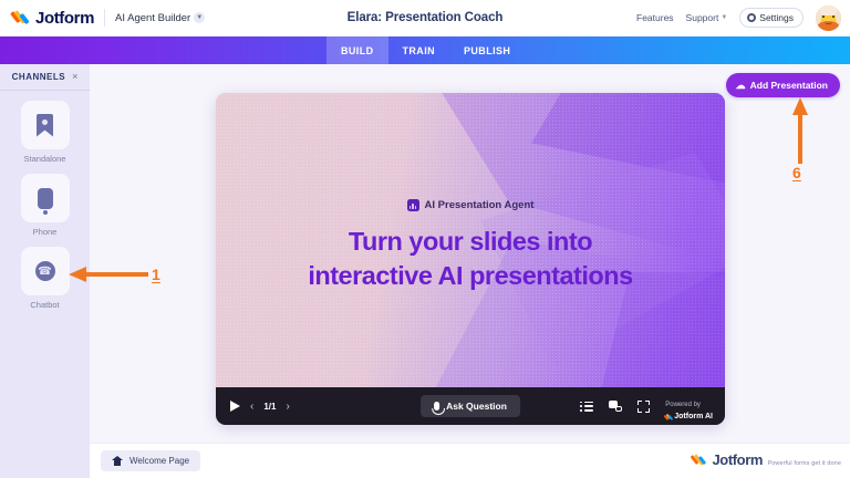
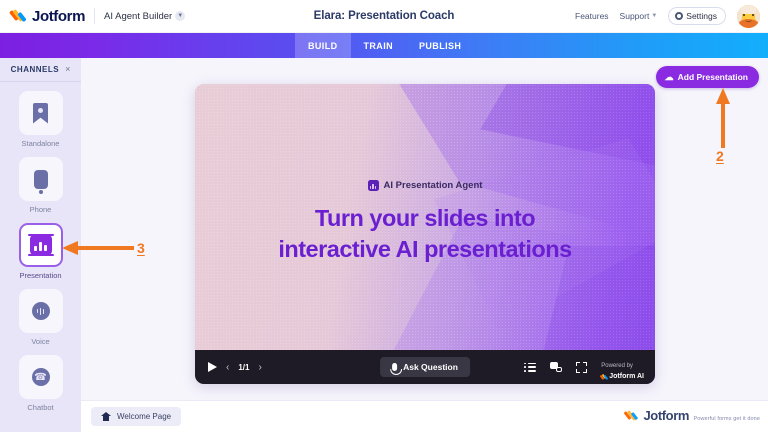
  Jotform
  AI Agent Builder
  Elara: Presentation Coach
  Features
  Support
  Settings
  BUILD
  TRAIN
  PUBLISH
  CHANNELS
  ×
  Standalone
  Phone
+ Presentation
+ Voice
  ☎
  Chatbot
  ☁
  Add Presentation
  AI Presentation Agent
  Turn your slides into
  interactive AI presentations
  ‹
  1/1
  ›
  Ask Question
  Welcome Page
- 1
+ 3
- 6
+ 2
